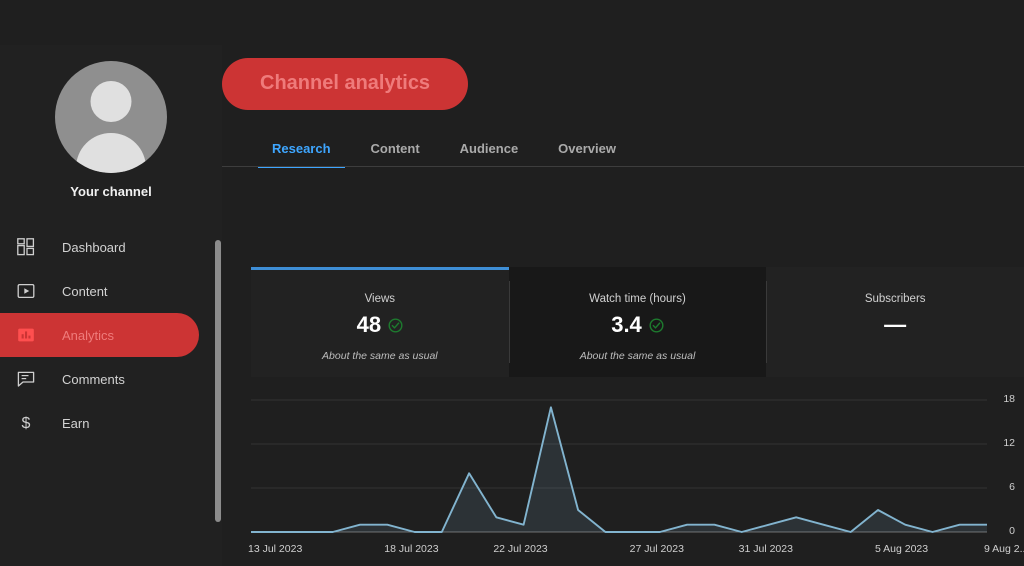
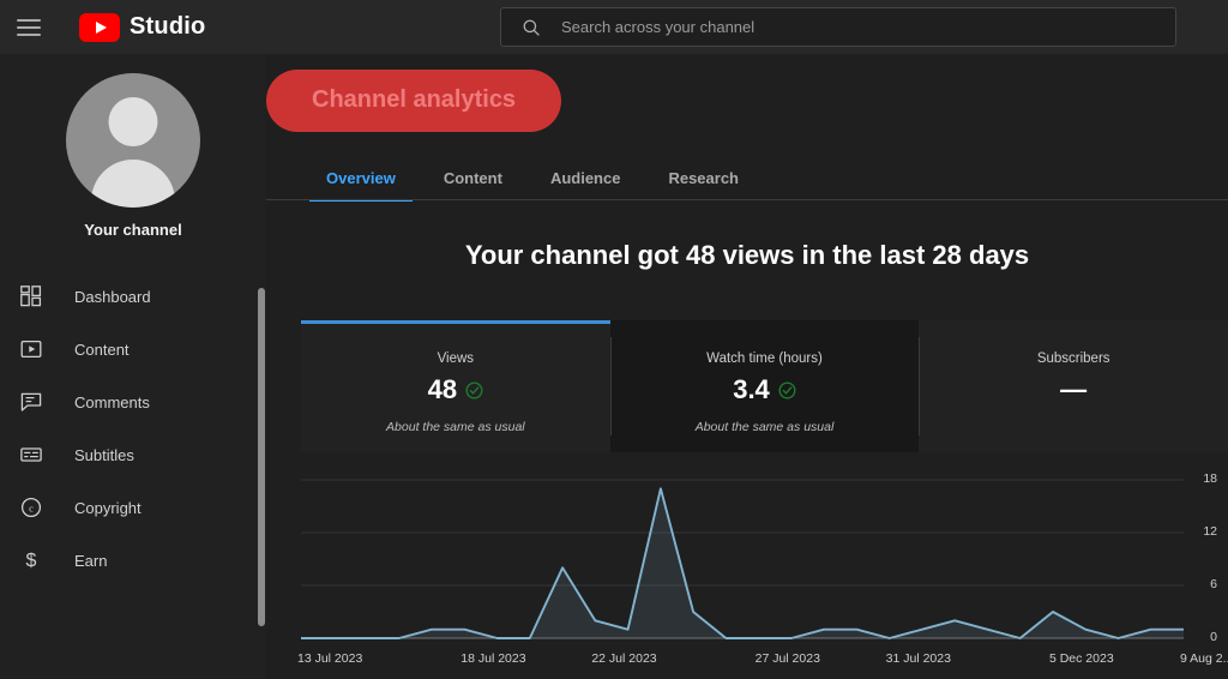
+ Studio
+ Search across your channel
  Your channel
  Dashboard
  Content
- Analytics
  Comments
+ Subtitles
+ c
+ Copyright
  $
  Earn
  Channel analytics
- Research
+ Overview
  Content
  Audience
- Overview
+ Research
+ Your channel got 48 views in the last 28 days
  Views
  48
  About the same as usual
  Watch time (hours)
  3.4
  About the same as usual
  Subscribers
  —
  13 Jul 2023
  18 Jul 2023
  22 Jul 2023
  27 Jul 2023
  31 Jul 2023
- 5 Aug 2023
+ 5 Dec 2023
  9 Aug 2.
  0
  6
  12
  18
